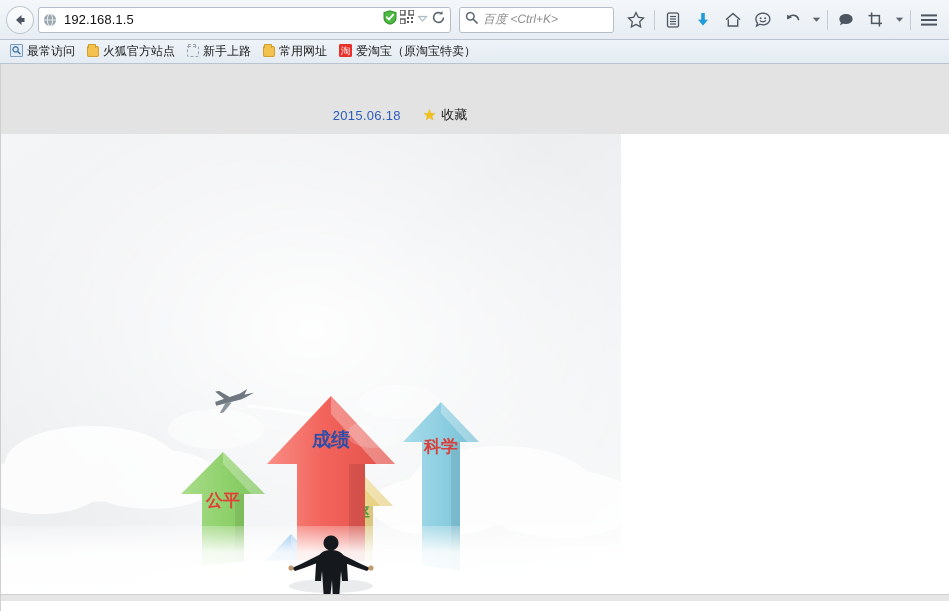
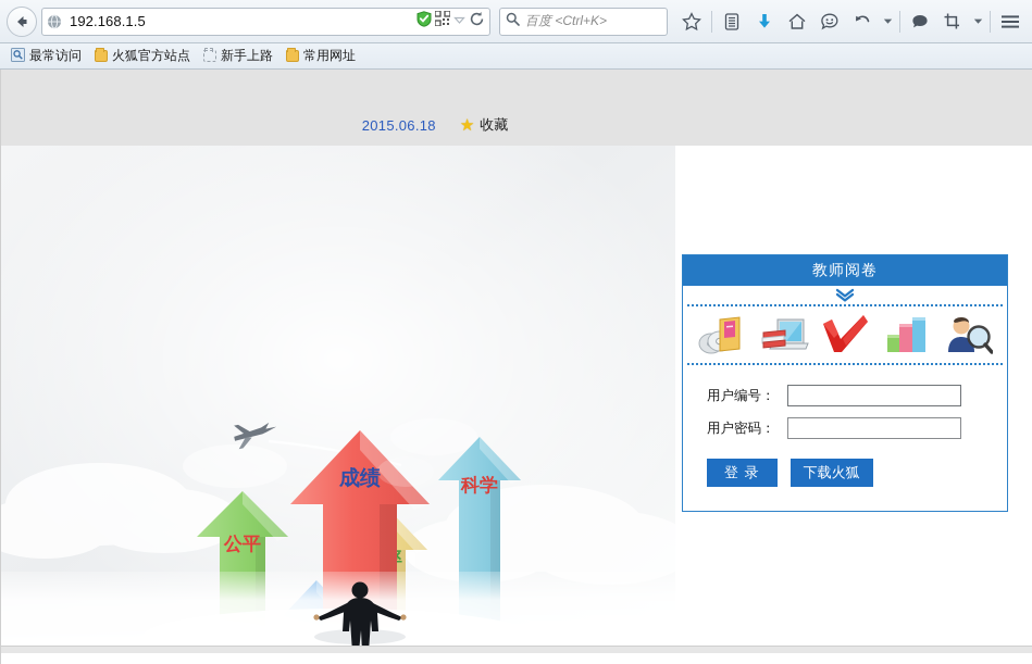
  192.168.1.5
  百度 <Ctrl+K>
  最常访问
  火狐官方站点
  新手上路
  常用网址
- 淘
- 爱淘宝（原淘宝特卖）
  2015.06.18
  ★
  收藏
  公平
  科学
  成绩
+ 教师阅卷
+ 用户编号：
+ 用户密码：
+ 登 录
+ 下载火狐
